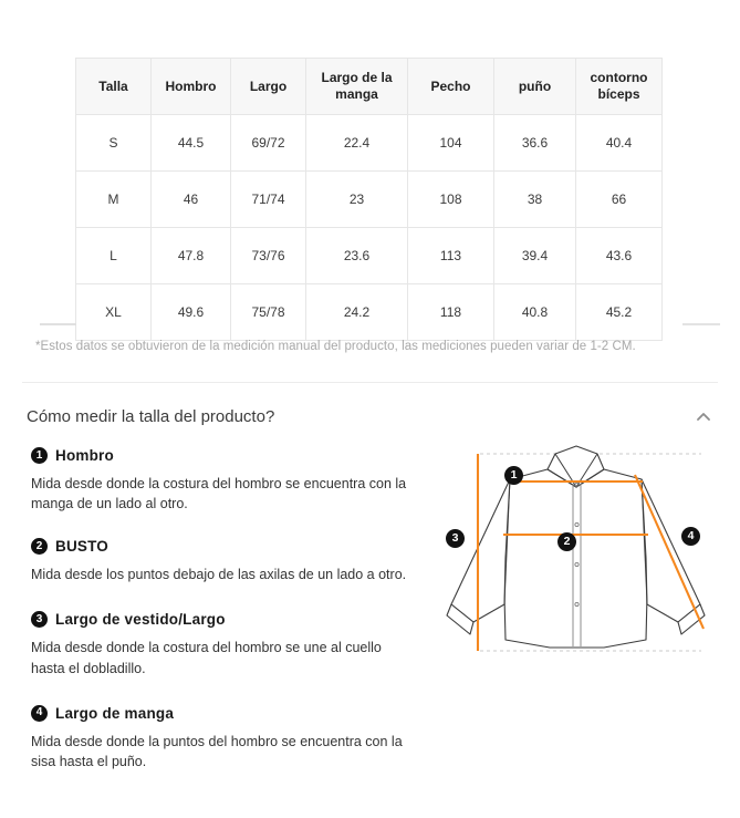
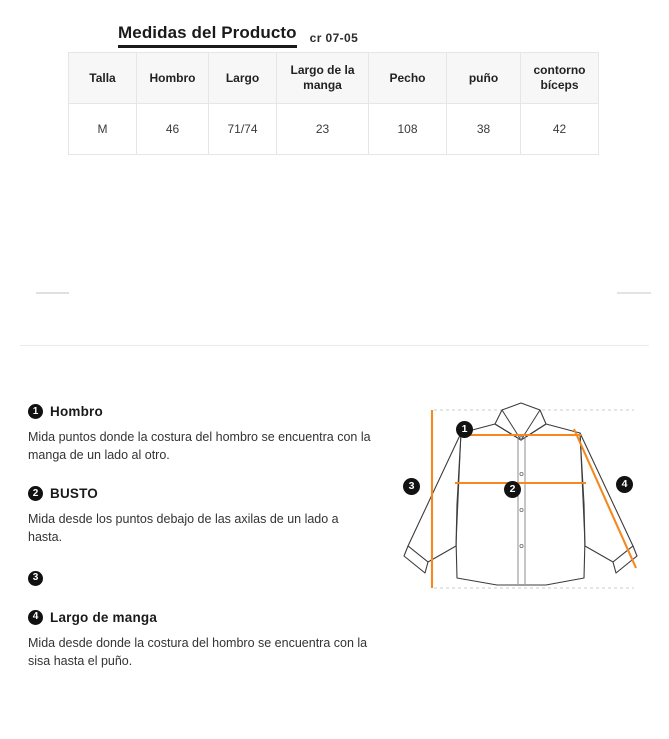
+ Medidas del Producto
+ cr 07-05
  Talla	Hombro	Largo	Largo de la manga	Pecho	puño	contorno bíceps
- S	44.5	69/72	22.4	104	36.6	40.4
- M	46	71/74	23	108	38	66
+ M	46	71/74	23	108	38	42
- L	47.8	73/76	23.6	113	39.4	43.6
- XL	49.6	75/78	24.2	118	40.8	45.2
- *Estos datos se obtuvieron de la medición manual del producto, las mediciones pueden variar de 1-2 CM.
- Cómo medir la talla del producto?
  1
  Hombro
- Mida desde donde la costura del hombro se encuentra con la manga de un lado al otro.
+ Mida puntos donde la costura del hombro se encuentra con la manga de un lado al otro.
  2
  BUSTO
- Mida desde los puntos debajo de las axilas de un lado a otro.
+ Mida desde los puntos debajo de las axilas de un lado a hasta.
  3
- Largo de vestido/Largo
- Mida desde donde la costura del hombro se une al cuello hasta el dobladillo.
  4
  Largo de manga
- Mida desde donde la puntos del hombro se encuentra con la sisa hasta el puño.
+ Mida desde donde la costura del hombro se encuentra con la sisa hasta el puño.
  1
  2
  3
  4
